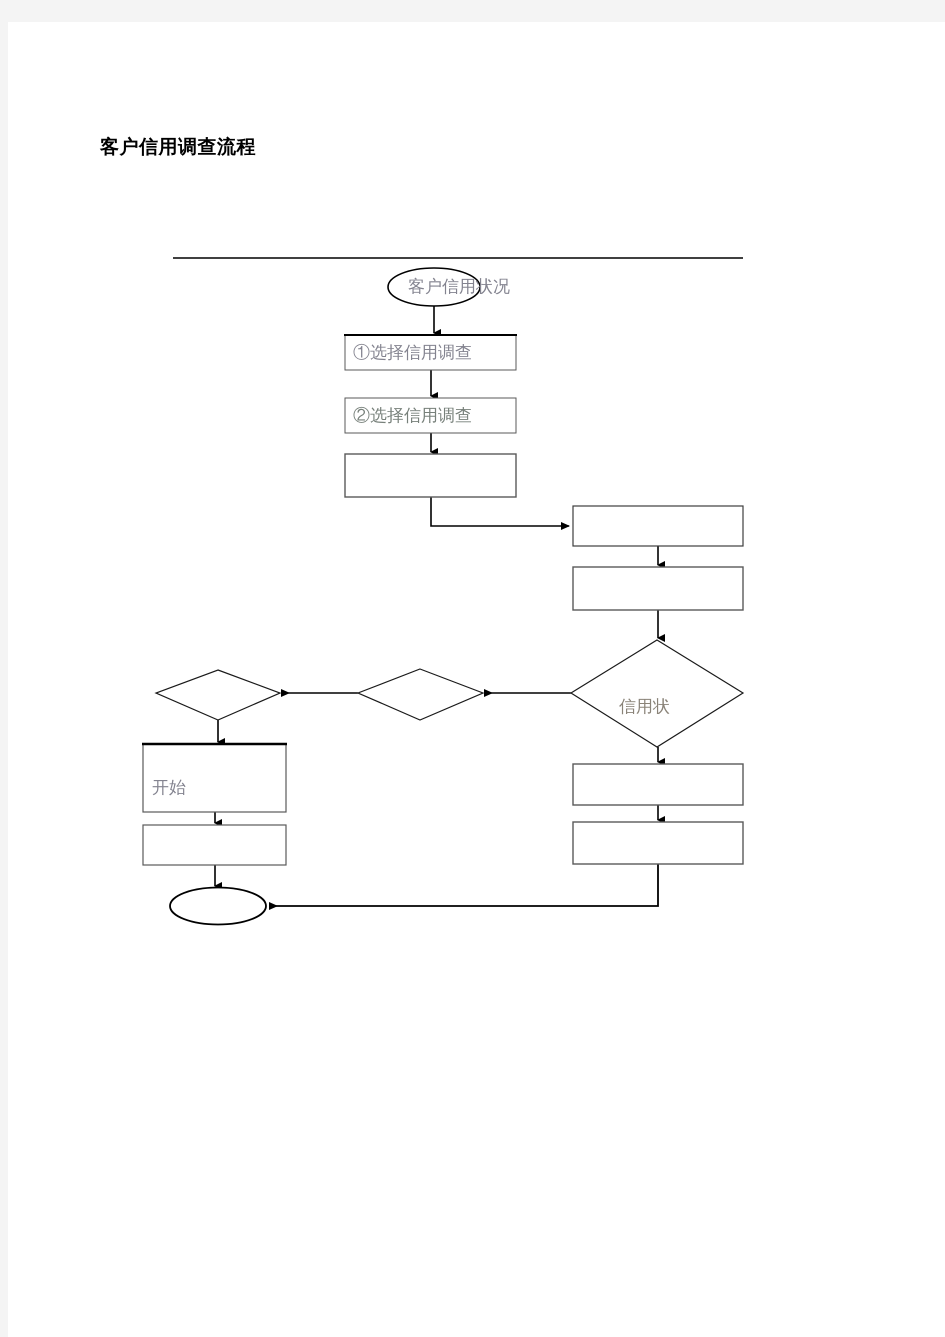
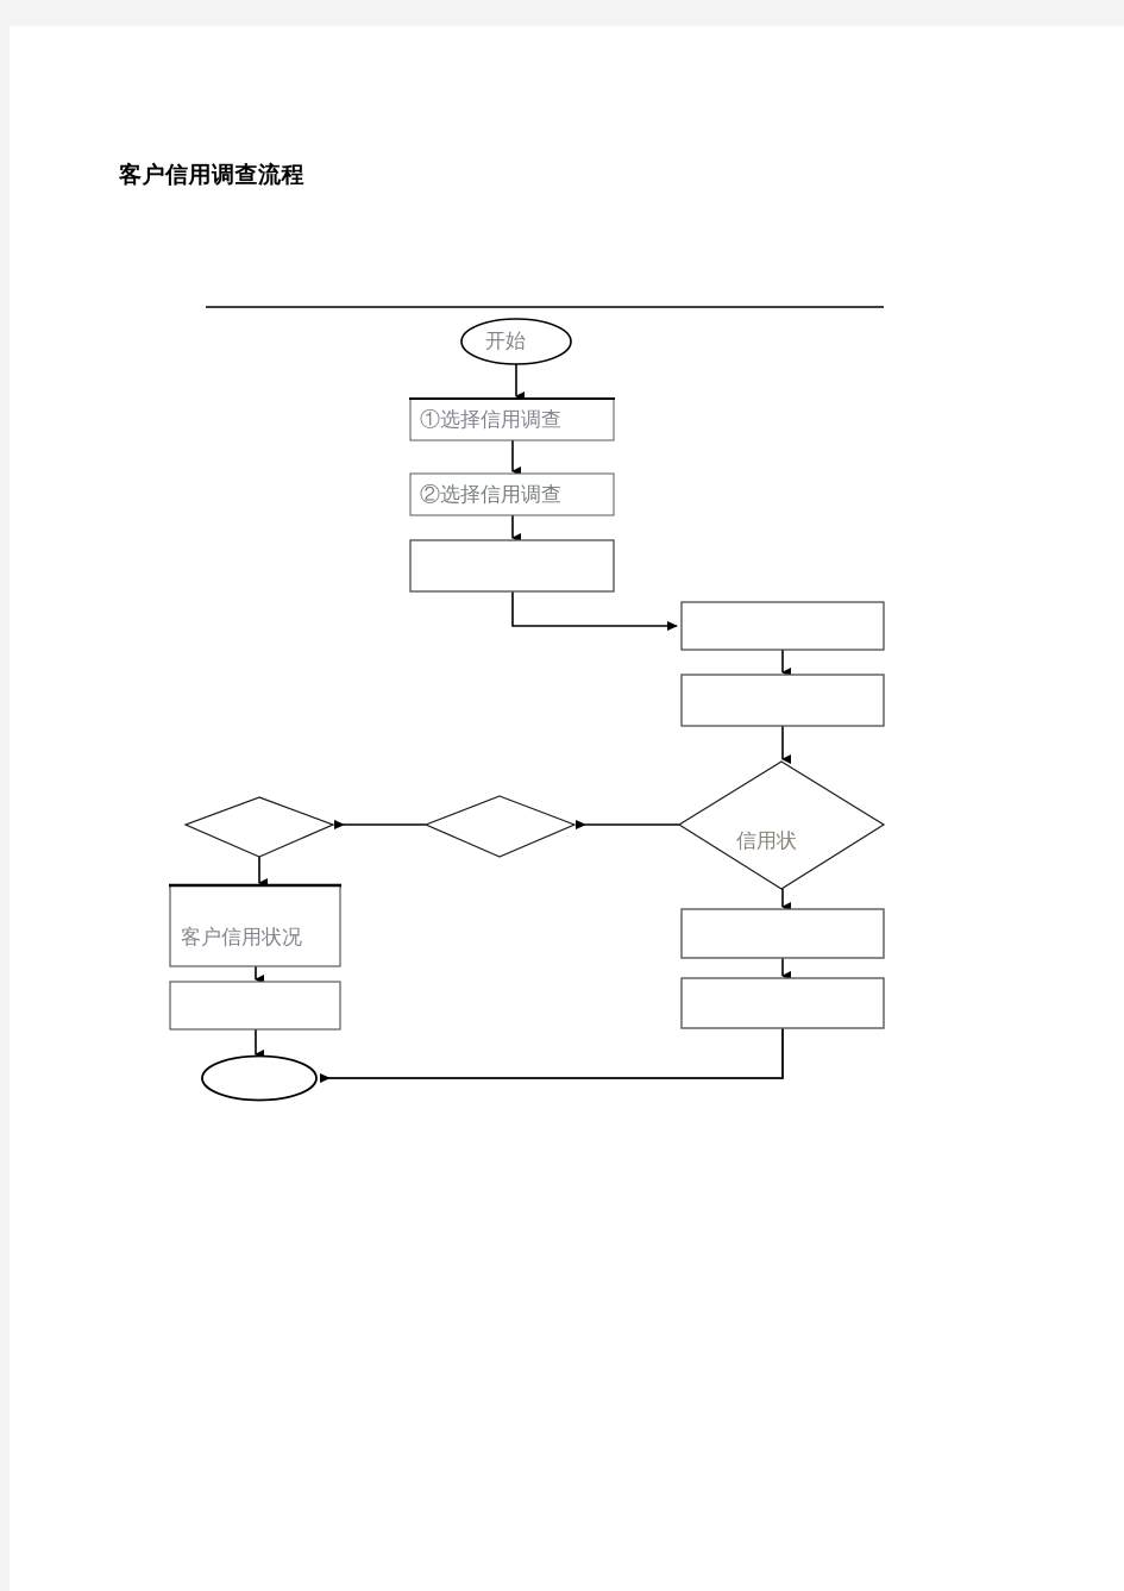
  客户信用调查流程
- 客户信用状况
+ 开始
  ①选择信用调查
  ②选择信用调查
  信用状
- 开始
+ 客户信用状况
